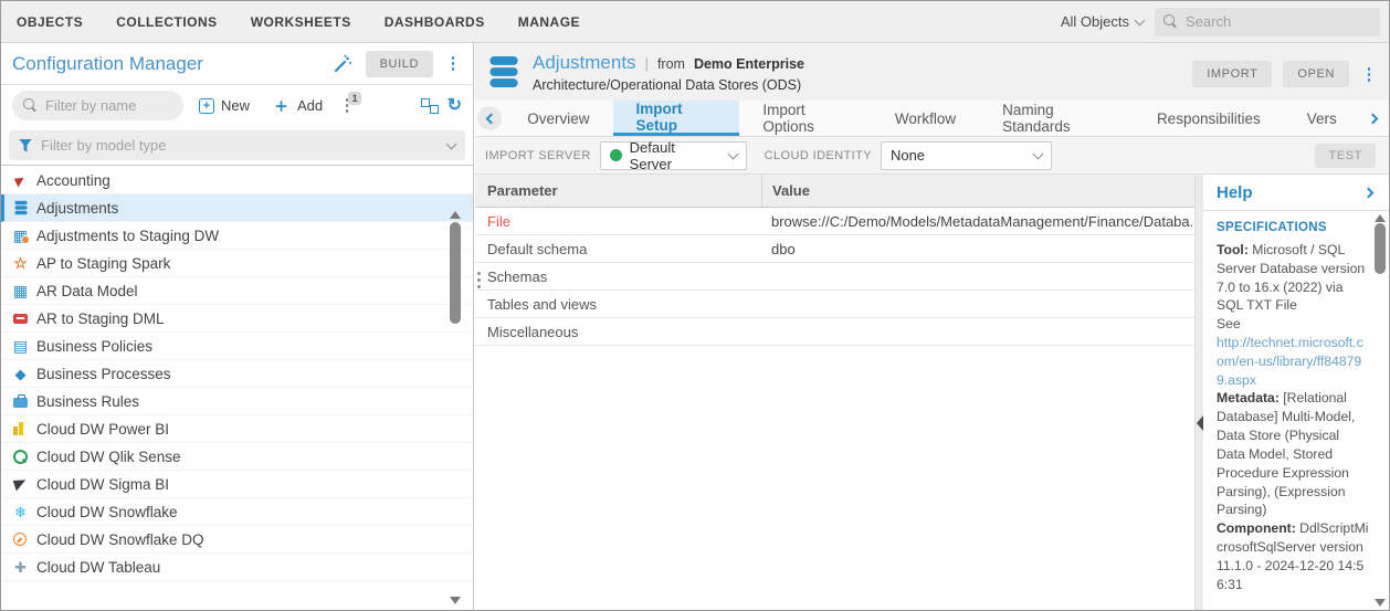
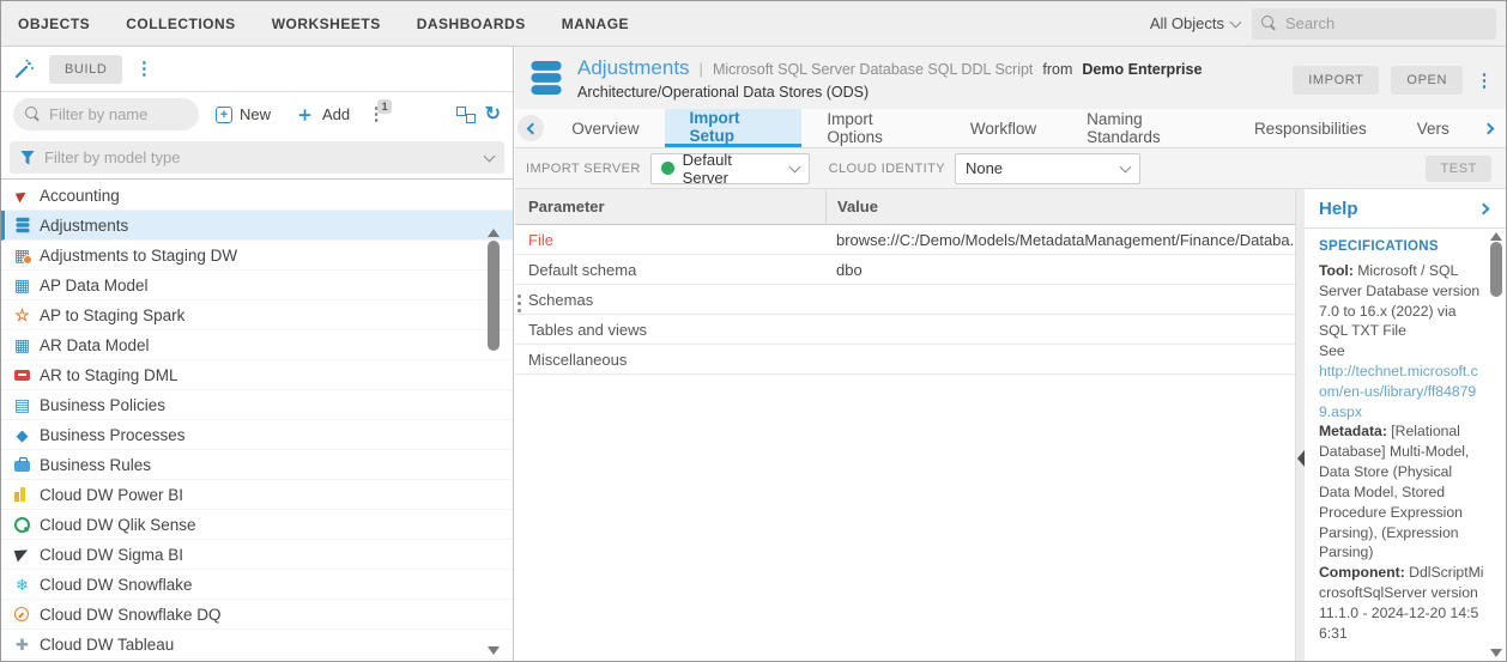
  OBJECTS
  COLLECTIONS
  WORKSHEETS
  DASHBOARDS
  MANAGE
  All Objects
  Search
- Configuration Manager
  BUILD
  ⋮
  Filter by name
  +
  New
  ＋
  Add
  ⋮
  1
  ↻
  Filter by model type
  Accounting
  Adjustments
  Adjustments to Staging DW
+ AP Data Model
  AP to Staging Spark
  AR Data Model
  AR to Staging DML
  Business Policies
  Business Processes
  Business Rules
  Cloud DW Power BI
  Cloud DW Qlik Sense
  Cloud DW Sigma BI
  Cloud DW Snowflake
  Cloud DW Snowflake DQ
  Cloud DW Tableau
  Adjustments
  |
+ Microsoft SQL Server Database SQL DDL Script
  from
  Demo Enterprise
  Architecture/Operational Data Stores (ODS)
  IMPORT
  OPEN
  ⋮
  Overview
  Import Setup
  Import Options
  Workflow
  Naming Standards
  Responsibilities
  Vers
  IMPORT SERVER
  Default Server
  CLOUD IDENTITY
  None
  TEST
  Parameter
  Value
  File
  browse://C:/Demo/Models/MetadataManagement/Finance/Databa.
  Default schema
  dbo
  Schemas
  Tables and views
  Miscellaneous
  Help
  SPECIFICATIONS
  Tool: Microsoft / SQL Server Database version 7.0 to 16.x (2022) via SQL TXT File
  See
  http://technet.microsoft.com/en-us/library/ff848799.aspx
  Metadata: [Relational Database] Multi-Model, Data Store (Physical Data Model, Stored Procedure Expression Parsing), (Expression Parsing)
  Component: DdlScriptMicrosoftSqlServer version 11.1.0 - 2024-12-20 14:56:31
